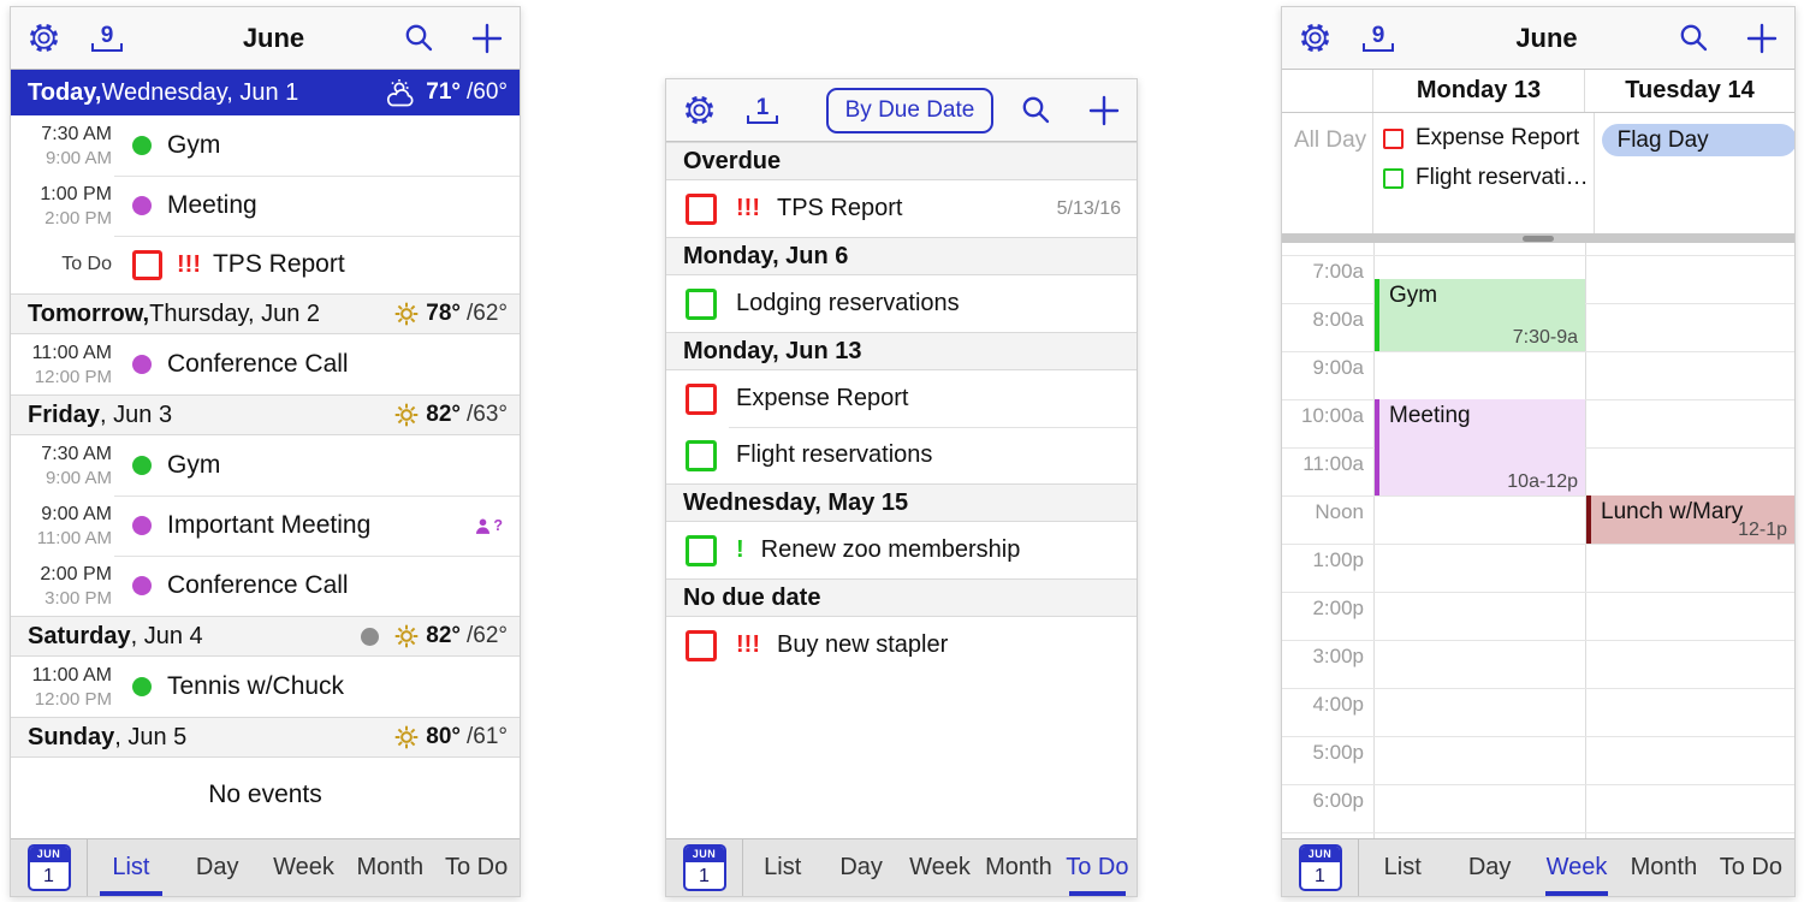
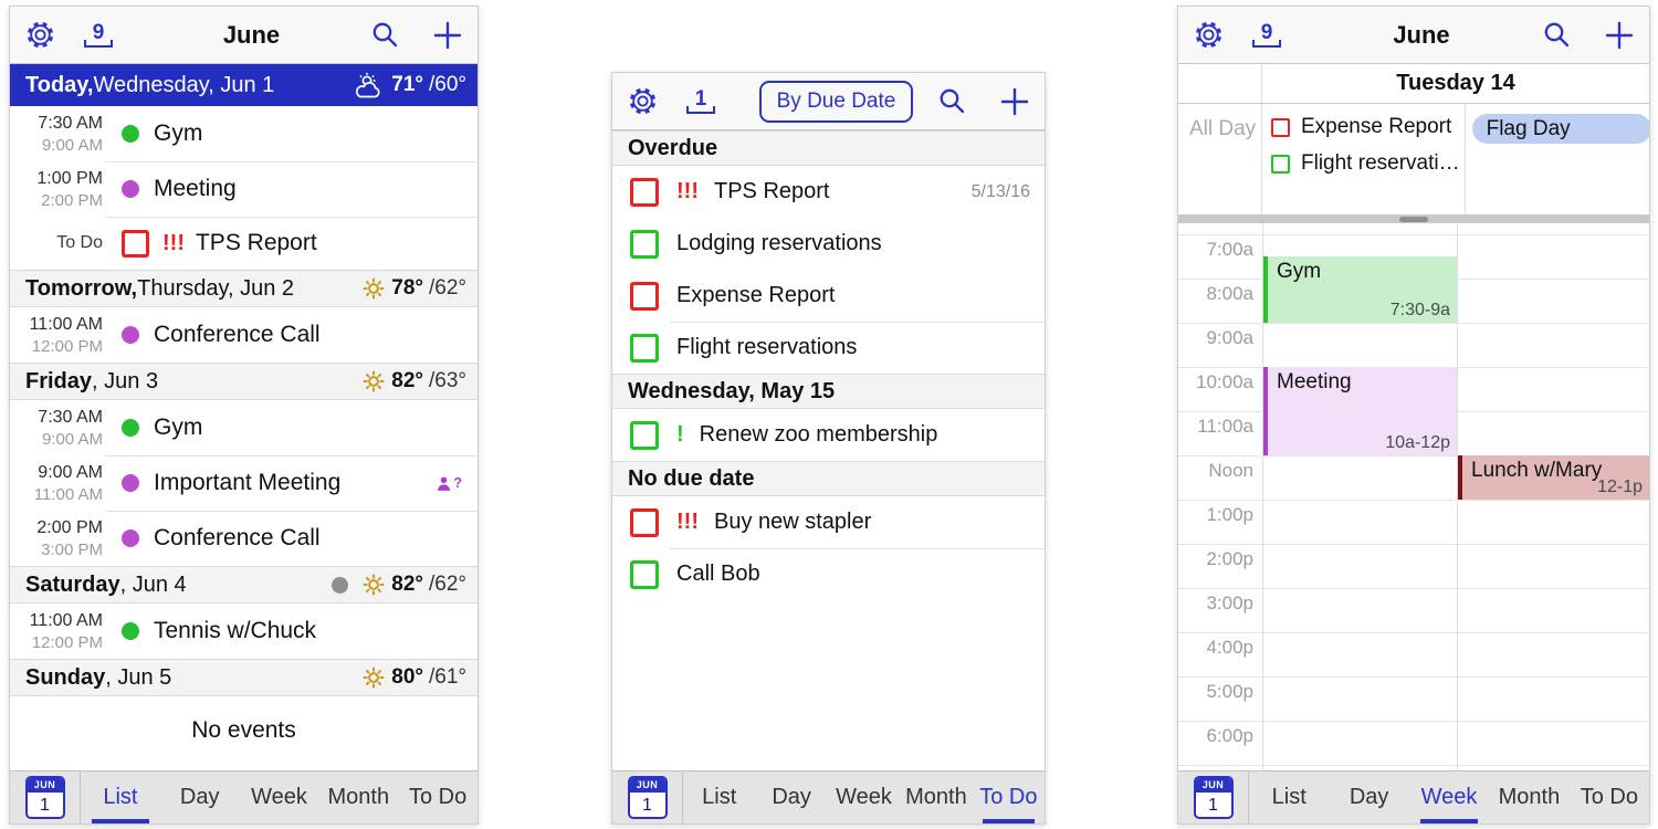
  9
  June
  Today,
  Wednesday, Jun 1
  71°
  /60°
  7:30 AM
  9:00 AM
  Gym
  1:00 PM
  2:00 PM
  Meeting
  To Do
  !!!
  TPS Report
  Tomorrow,
  Thursday, Jun 2
  78°
  /62°
  11:00 AM
  12:00 PM
  Conference Call
  Friday
  , Jun 3
  82°
  /63°
  7:30 AM
  9:00 AM
  Gym
  9:00 AM
  11:00 AM
  Important Meeting
  ?
  2:00 PM
  3:00 PM
  Conference Call
  Saturday
  , Jun 4
  82°
  /62°
  11:00 AM
  12:00 PM
  Tennis w/Chuck
  Sunday
  , Jun 5
  80°
  /61°
  No events
  JUN
  1
  List
  Day
  Week
  Month
  To Do
  1
  By Due Date
  Overdue
  !!!
  TPS Report
  5/13/16
- Monday, Jun 6
  Lodging reservations
- Monday, Jun 13
  Expense Report
  Flight reservations
  Wednesday, May 15
  !
  Renew zoo membership
  No due date
  !!!
  Buy new stapler
+ Call Bob
  JUN
  1
  List
  Day
  Week
  Month
  To Do
  9
  June
- Monday 13
  Tuesday 14
  All Day
  Expense Report
  Flight reservati…
  Flag Day
  7:00a
  8:00a
  9:00a
  10:00a
  11:00a
  Noon
  1:00p
  2:00p
  3:00p
  4:00p
  5:00p
  6:00p
  Gym
  7:30-9a
  Meeting
  10a-12p
  Lunch w/Mary
  12-1p
  JUN
  1
  List
  Day
  Week
  Month
  To Do
